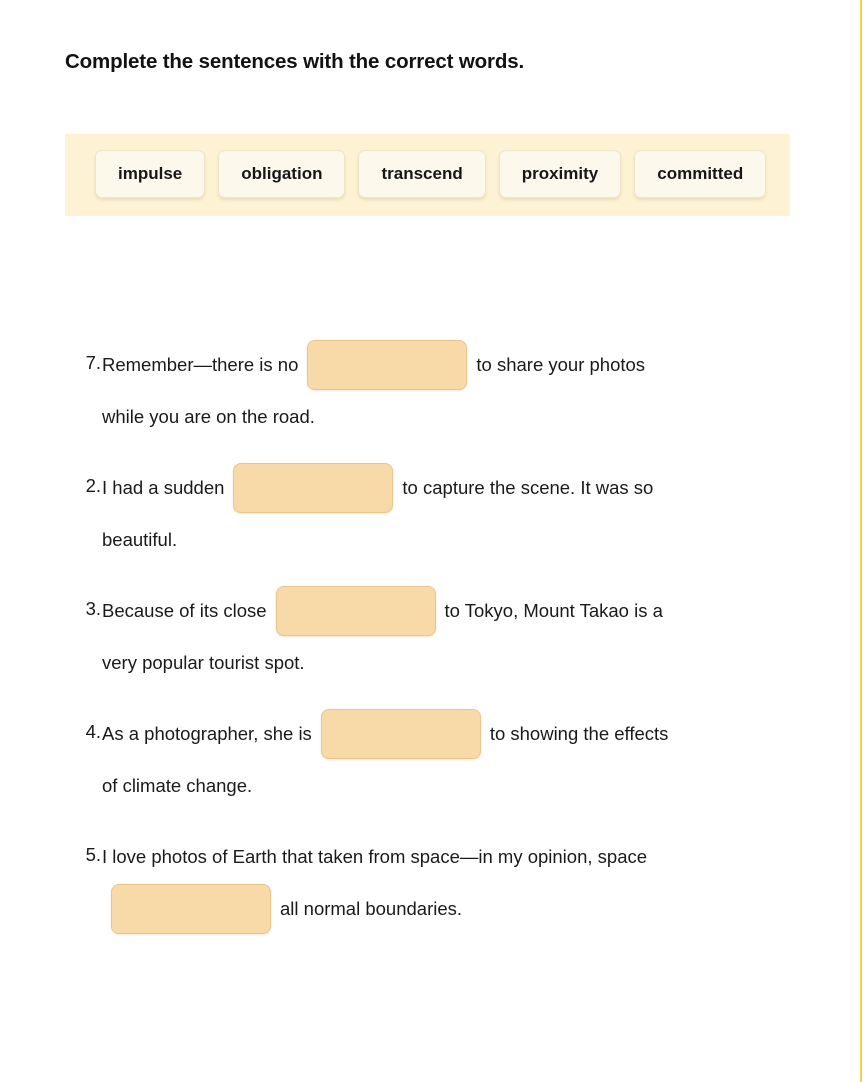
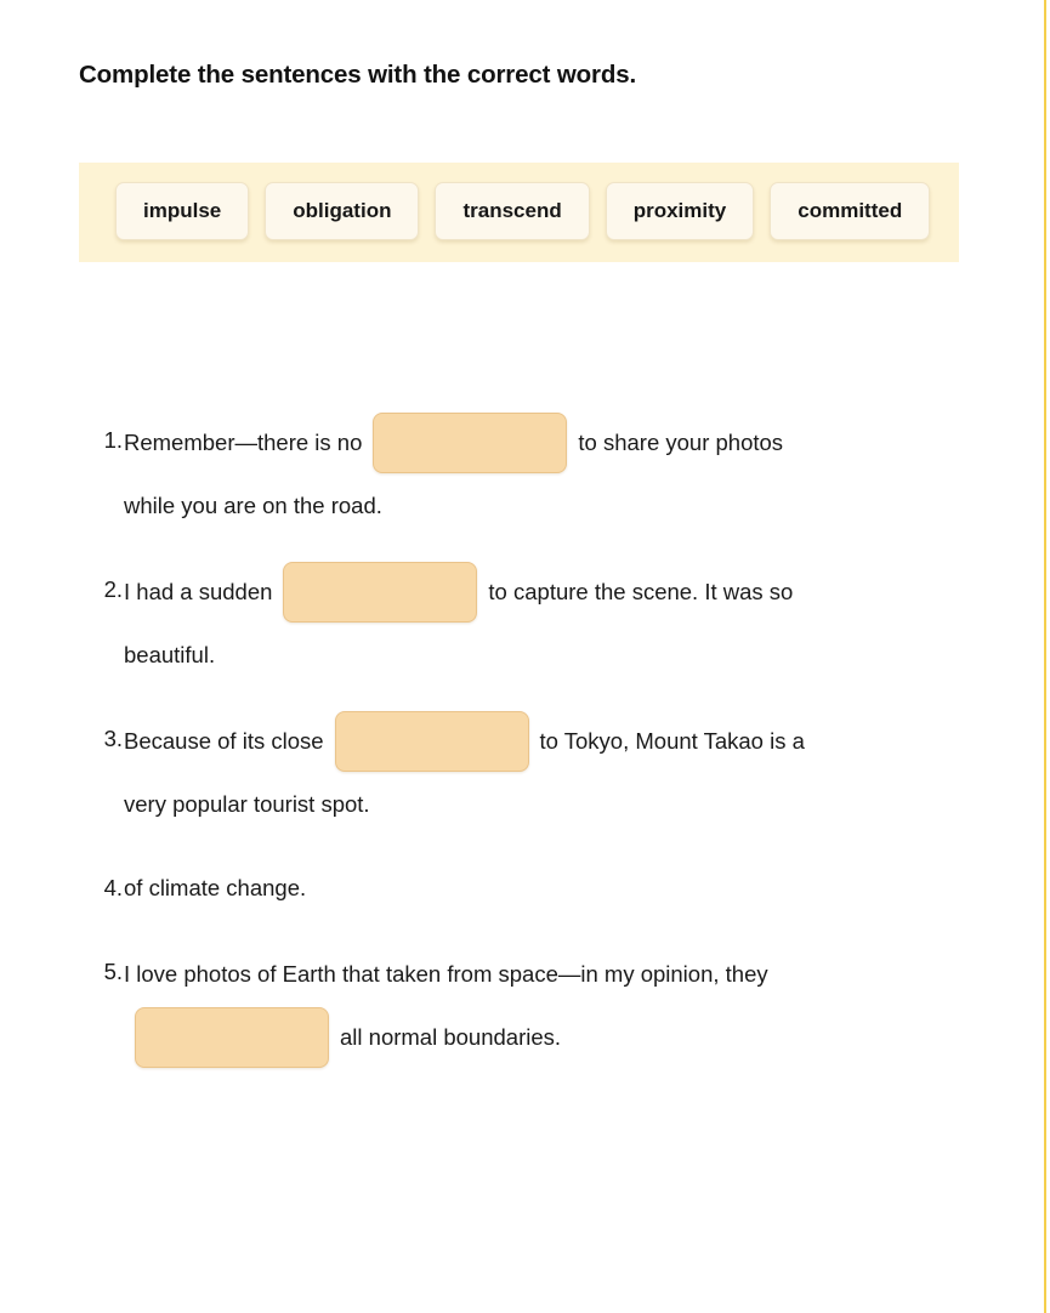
  Complete the sentences with the correct words.
  impulse
  obligation
  transcend
  proximity
  committed
- 7.
+ 1.
  Remember—there is no
  to share your photos
  while you are on the road.
  2.
  I had a sudden
  to capture the scene. It was so
  beautiful.
  3.
  Because of its close
  to Tokyo, Mount Takao is a
  very popular tourist spot.
  4.
- As a photographer, she is
- to showing the effects
  of climate change.
  5.
- I love photos of Earth that taken from space—in my opinion, space
+ I love photos of Earth that taken from space—in my opinion, they
  all normal boundaries.
